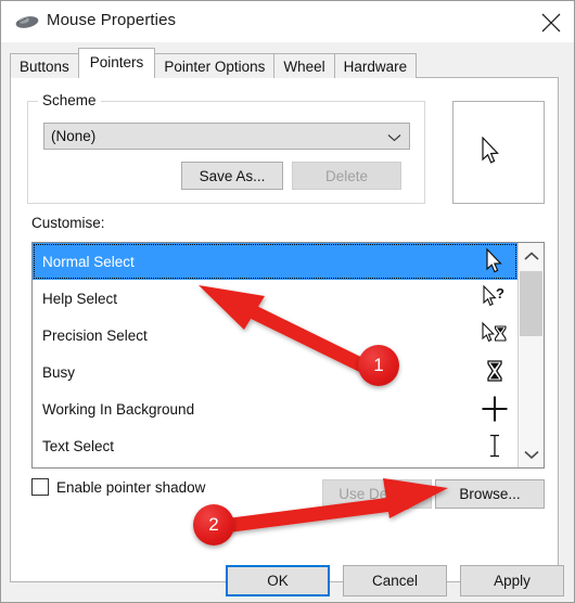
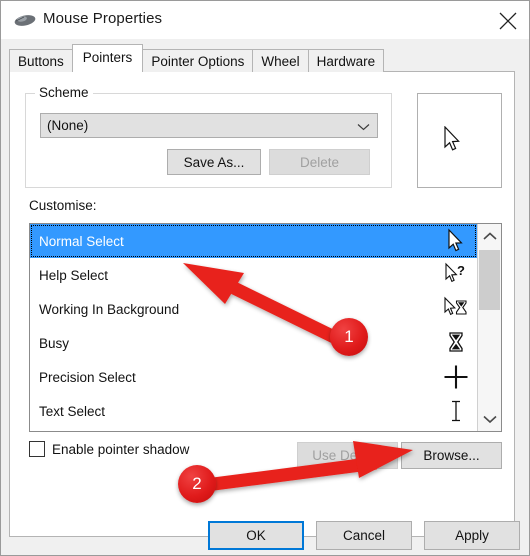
  Mouse Properties
  Buttons
  Pointers
  Pointer Options
  Wheel
  Hardware
  Scheme
  (None)
  Save As...
  Delete
  Customise:
  Normal Select
  Help Select
  ?
- Precision Select
+ Working In Background
  Busy
- Working In Background
+ Precision Select
  Text Select
  Enable pointer shadow
  Browse...
  OK
  Cancel
  Apply
  1
  2
